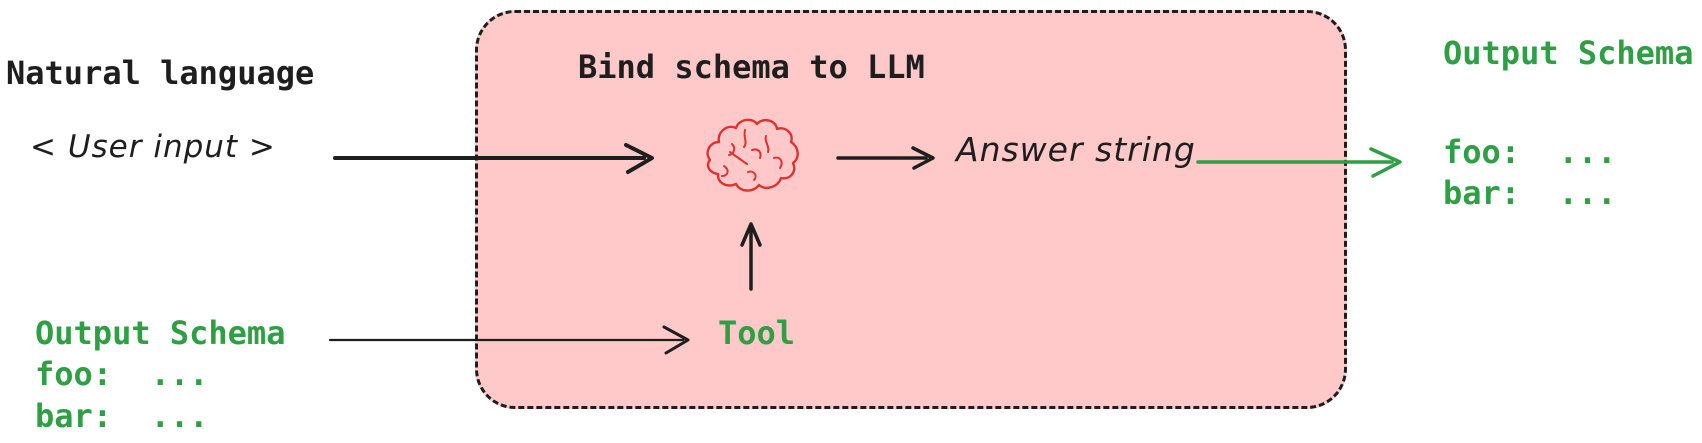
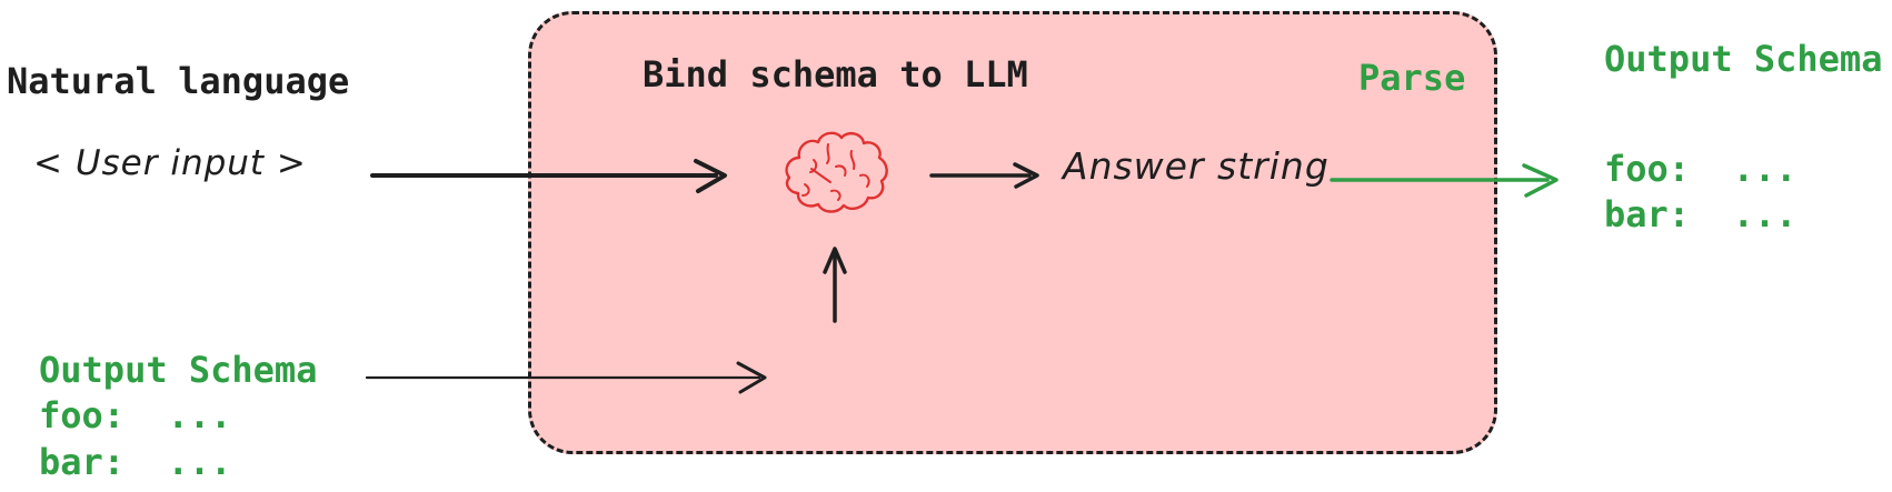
  Natural language
  < User input >
  Output Schema
  foo: ...
  bar: ...
  Bind schema to LLM
+ Parse
  Answer string
- Tool
  Output Schema
  foo: ...
  bar: ...
